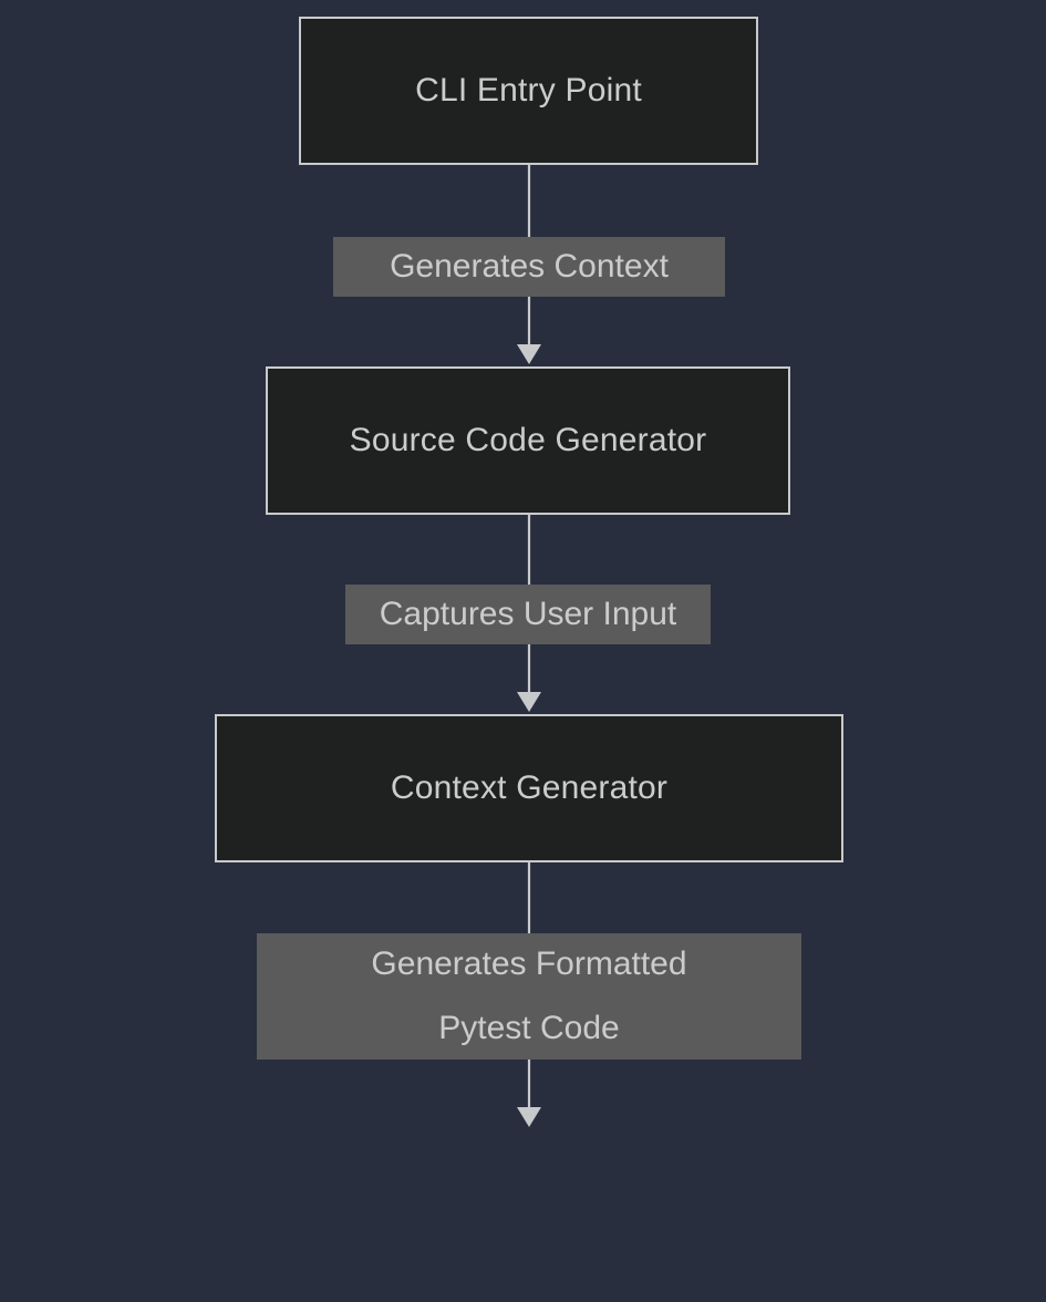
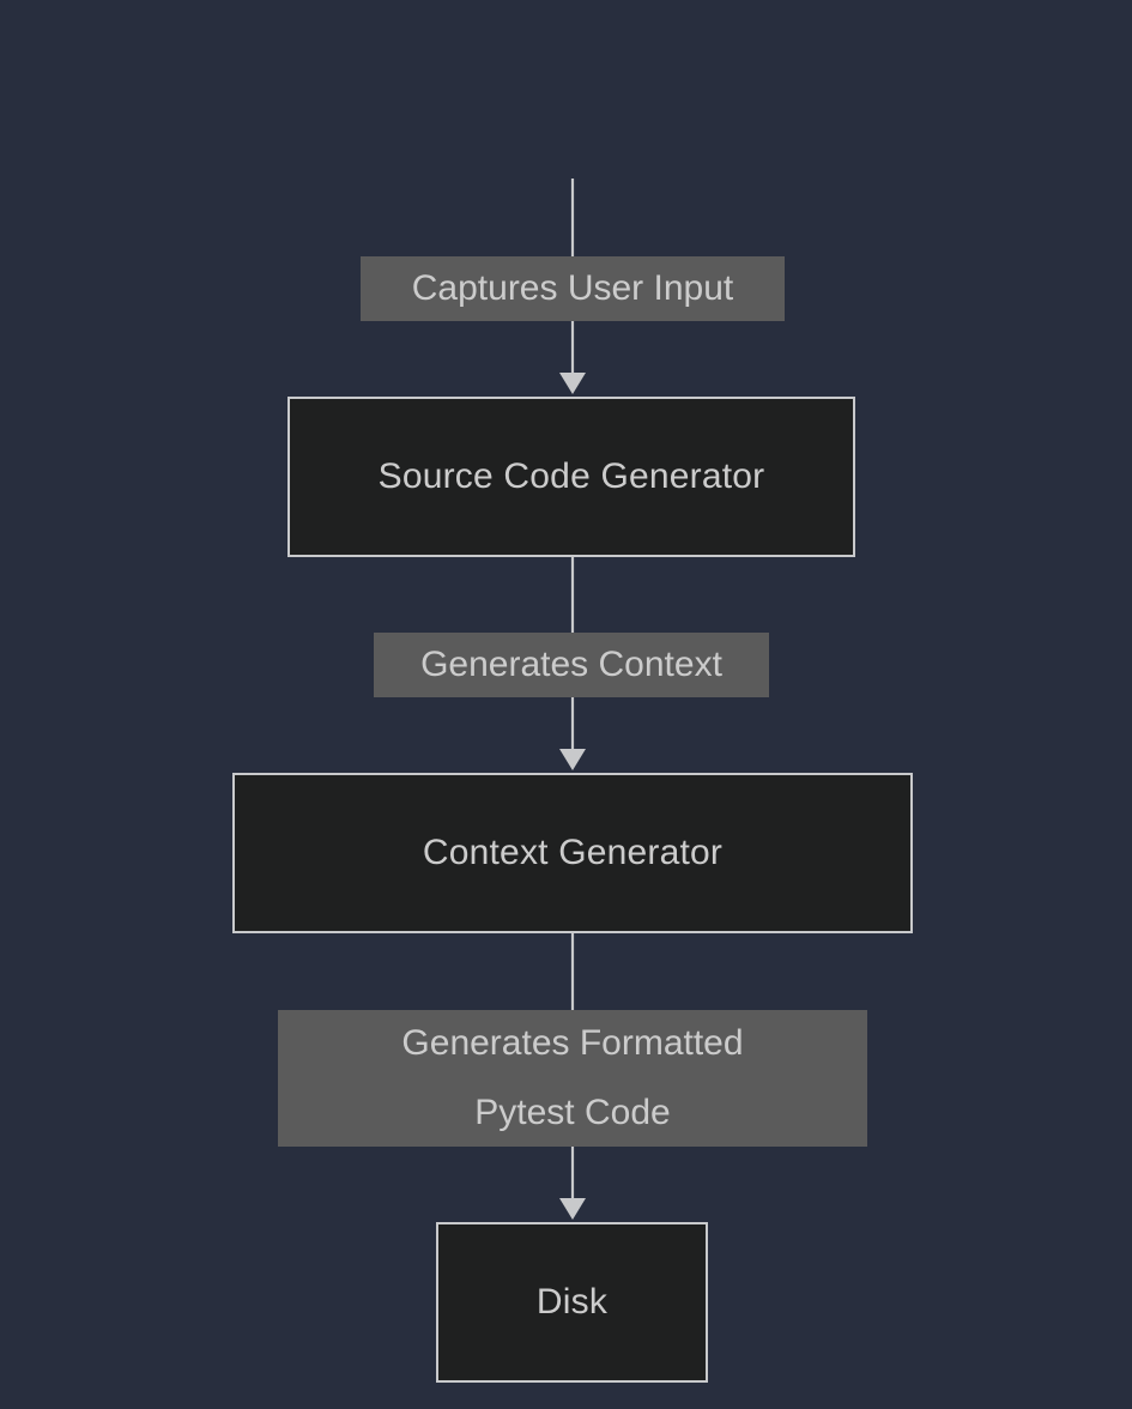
- CLI Entry Point
- Generates Context
+ Captures User Input
  Source Code Generator
- Captures User Input
+ Generates Context
  Context Generator
  Generates Formatted
  Pytest Code
+ Disk
